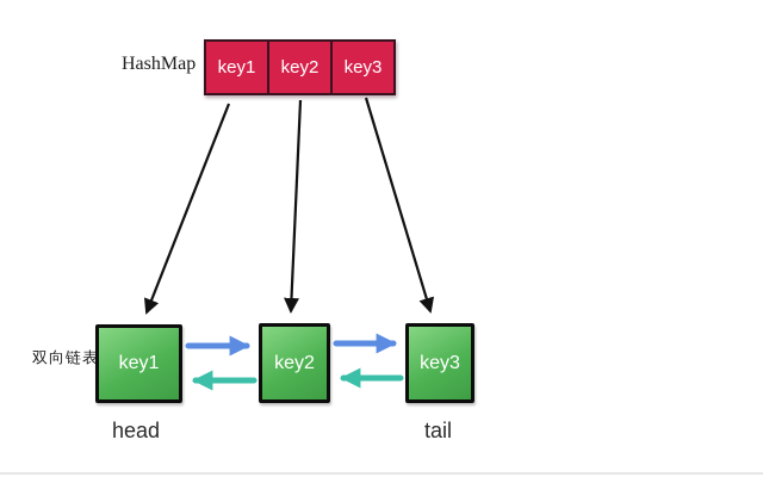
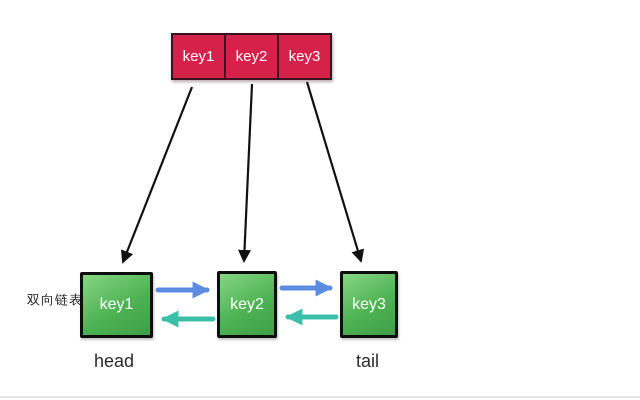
- HashMap
  key1
  key2
  key3
  双向链表
  key1
  key2
  key3
  head
  tail
